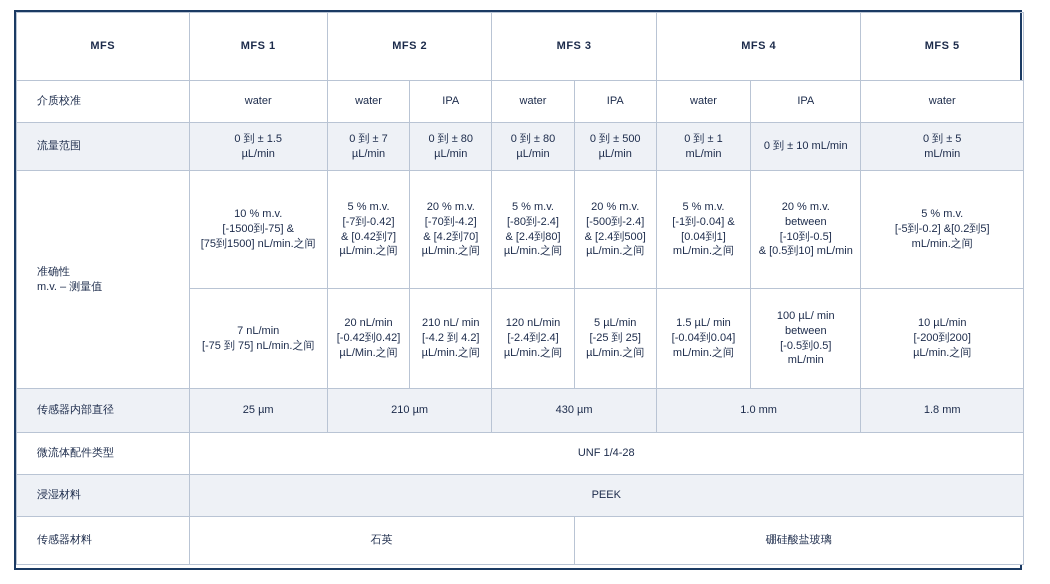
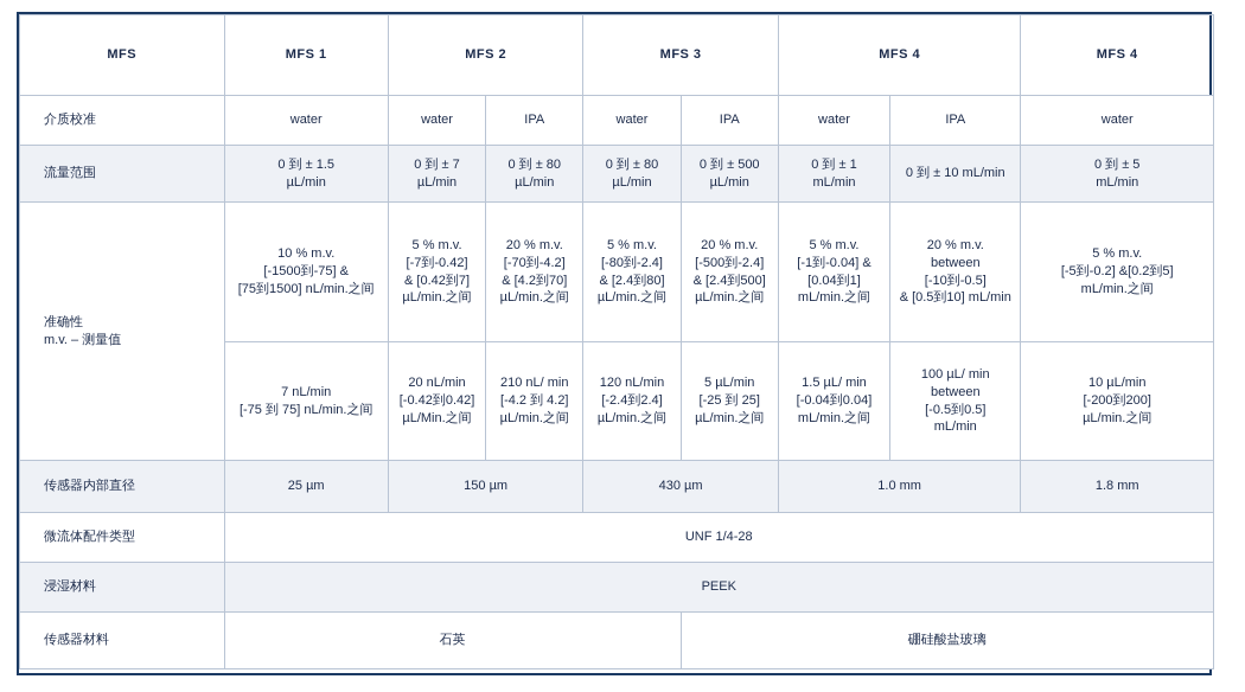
- MFS	MFS 1	MFS 2	MFS 3	MFS 4	MFS 5
+ MFS	MFS 1	MFS 2	MFS 3	MFS 4	MFS 4
  介质校准	water	water	IPA	water	IPA	water	IPA	water
  流量范围	0 到 ± 1.5µL/min	0 到 ± 7µL/min	0 到 ± 80µL/min	0 到 ± 80µL/min	0 到 ± 500µL/min	0 到 ± 1mL/min	0 到 ± 10 mL/min	0 到 ± 5mL/min
  准确性m.v. – 测量值	10 % m.v.[-1500到-75] &[75到1500] nL/min.之间	5 % m.v.[-7到-0.42]& [0.42到7]µL/min.之间	20 % m.v.[-70到-4.2]& [4.2到70]µL/min.之间	5 % m.v.[-80到-2.4]& [2.4到80]µL/min.之间	20 % m.v.[-500到-2.4]& [2.4到500]µL/min.之间	5 % m.v.[-1到-0.04] &[0.04到1]mL/min.之间	20 % m.v.between[-10到-0.5]& [0.5到10] mL/min	5 % m.v.[-5到-0.2] &[0.2到5]mL/min.之间
  7 nL/min[-75 到 75] nL/min.之间	20 nL/min[-0.42到0.42]µL/Min.之间	210 nL/ min[-4.2 到 4.2]µL/min.之间	120 nL/min[-2.4到2.4]µL/min.之间	5 µL/min[-25 到 25]µL/min.之间	1.5 µL/ min[-0.04到0.04]mL/min.之间	100 µL/ minbetween[-0.5到0.5]mL/min	10 µL/min[-200到200]µL/min.之间
- 传感器内部直径	25 µm	210 µm	430 µm	1.0 mm	1.8 mm
+ 传感器内部直径	25 µm	150 µm	430 µm	1.0 mm	1.8 mm
  微流体配件类型	UNF 1/4-28
  浸湿材料	PEEK
  传感器材料	石英	硼硅酸盐玻璃
